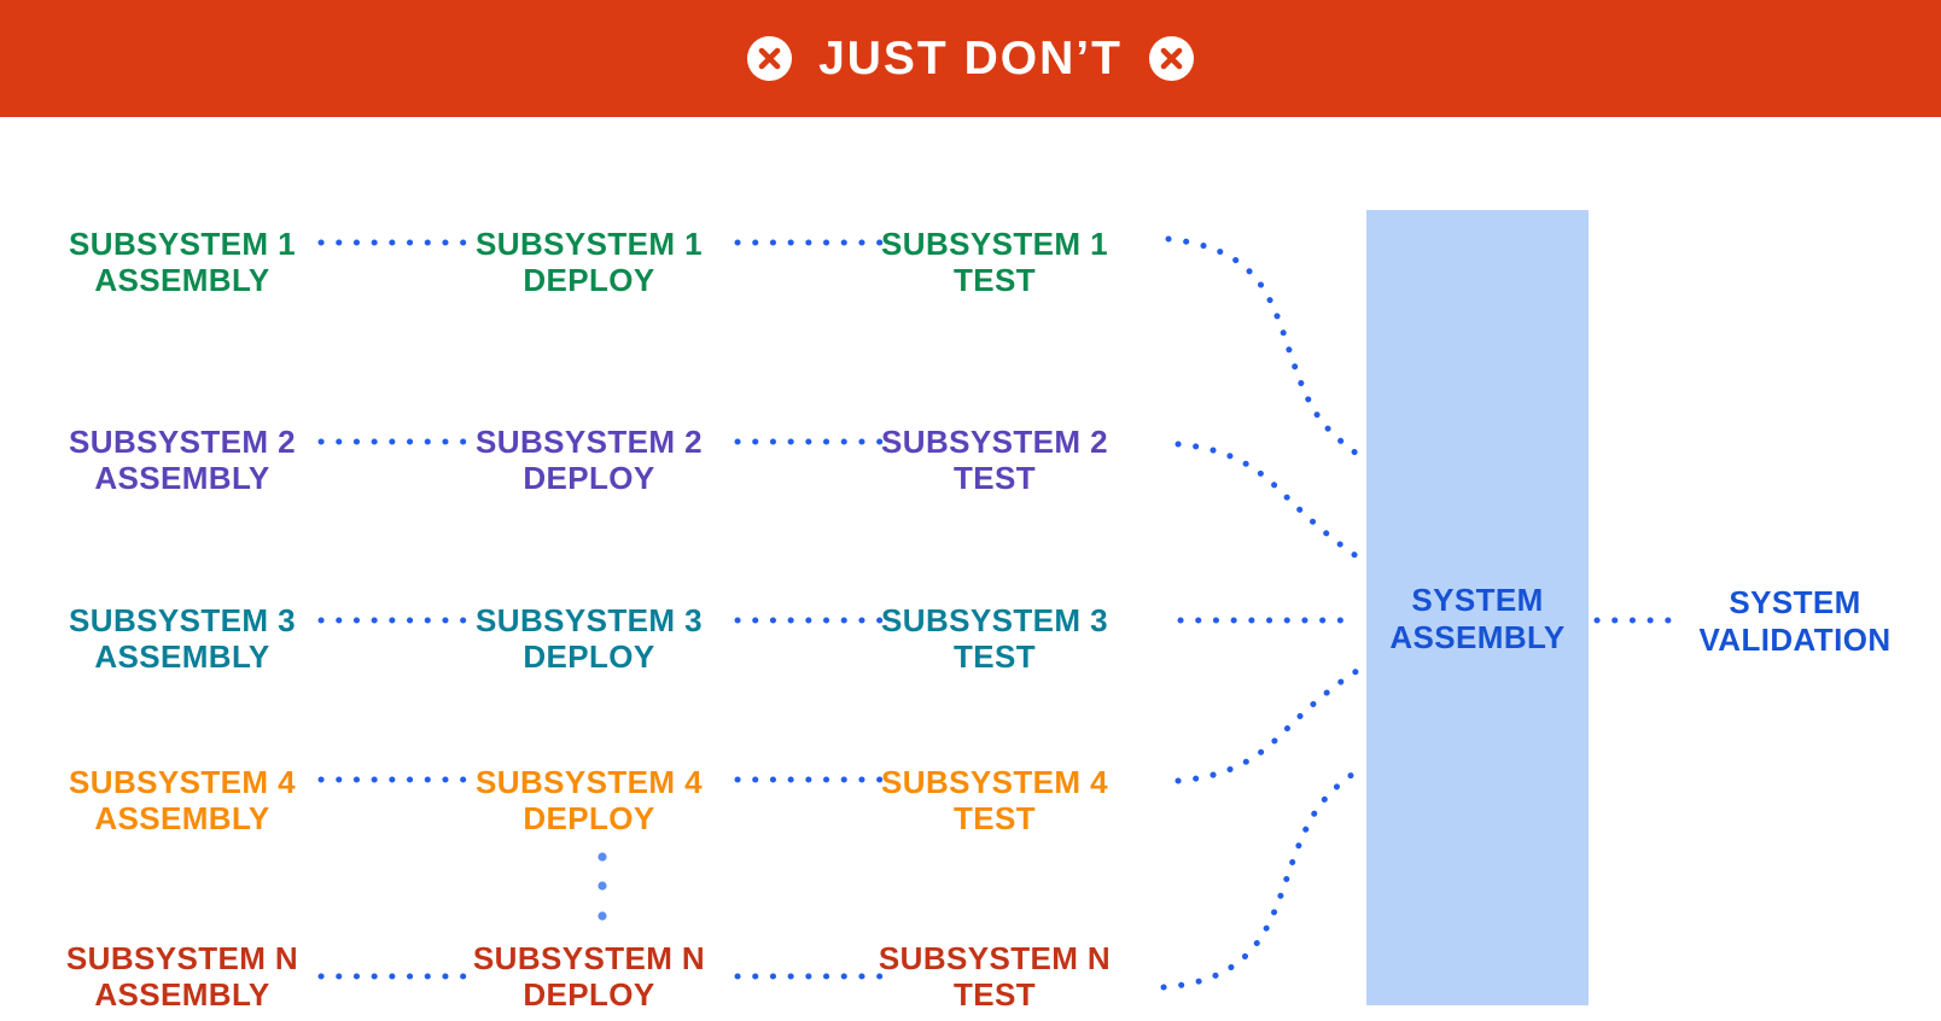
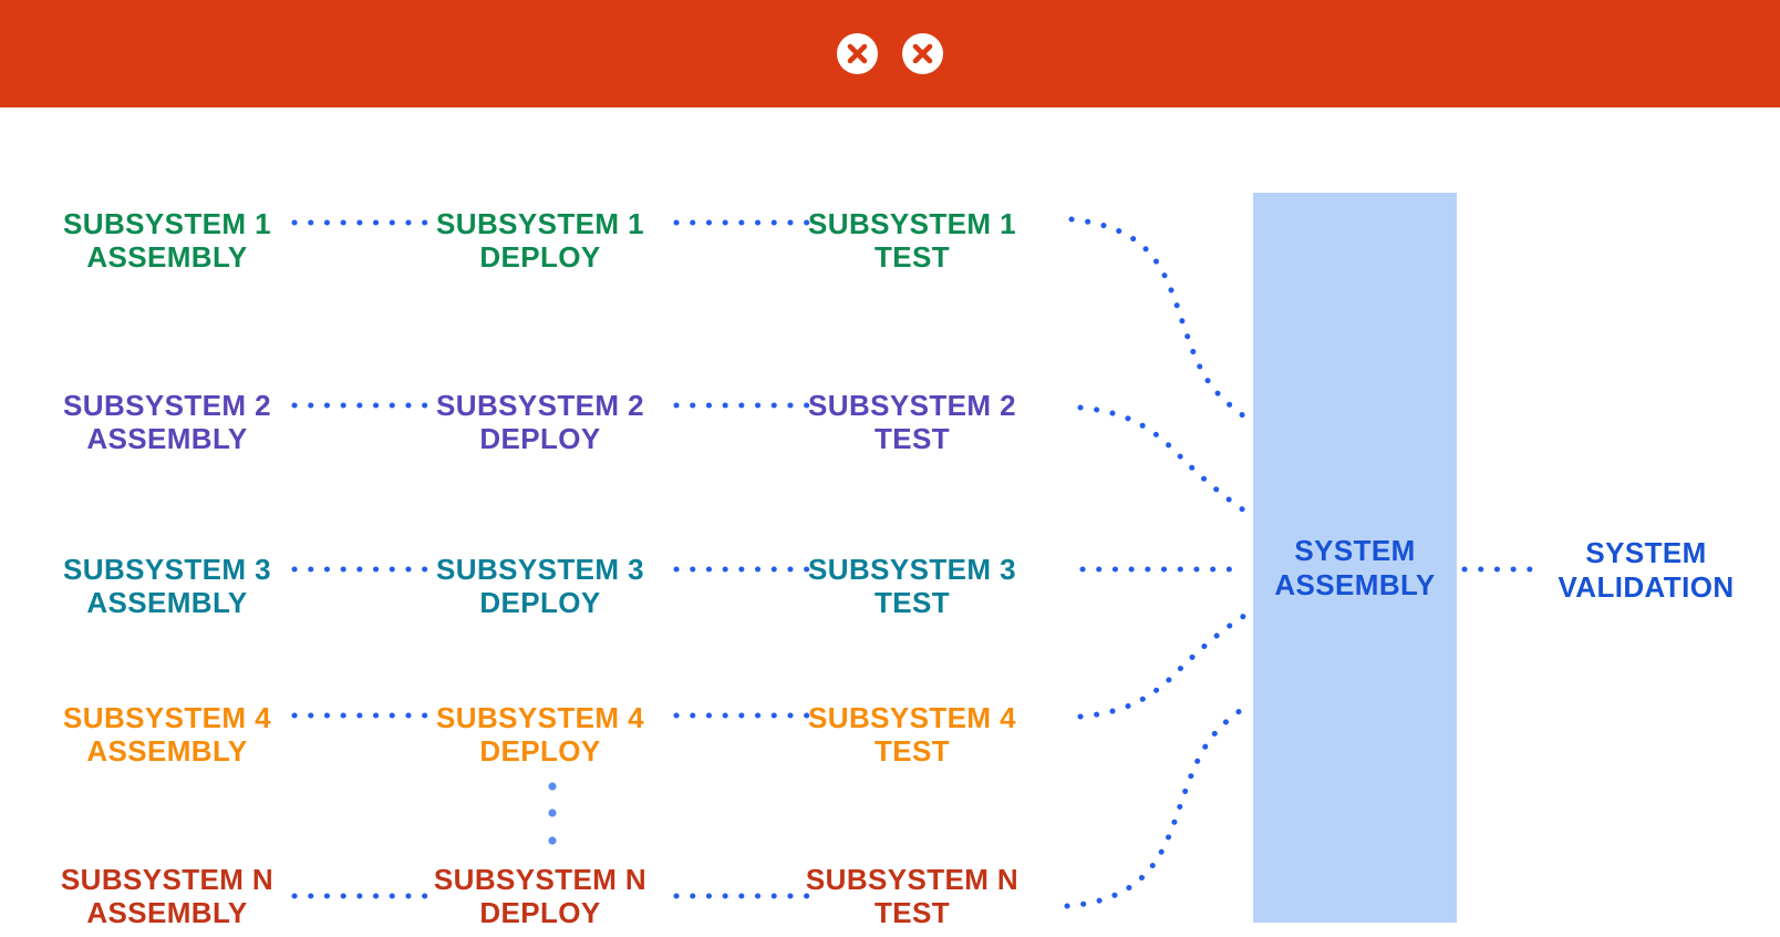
- JUST DON’T
  SUBSYSTEM 1
  ASSEMBLY
  SUBSYSTEM 1
  DEPLOY
  SUBSYSTEM 1
  TEST
  SUBSYSTEM 2
  ASSEMBLY
  SUBSYSTEM 2
  DEPLOY
  SUBSYSTEM 2
  TEST
  SUBSYSTEM 3
  ASSEMBLY
  SUBSYSTEM 3
  DEPLOY
  SUBSYSTEM 3
  TEST
  SUBSYSTEM 4
  ASSEMBLY
  SUBSYSTEM 4
  DEPLOY
  SUBSYSTEM 4
  TEST
  SUBSYSTEM N
  ASSEMBLY
  SUBSYSTEM N
  DEPLOY
  SUBSYSTEM N
  TEST
  SYSTEM
  ASSEMBLY
  SYSTEM
  VALIDATION
